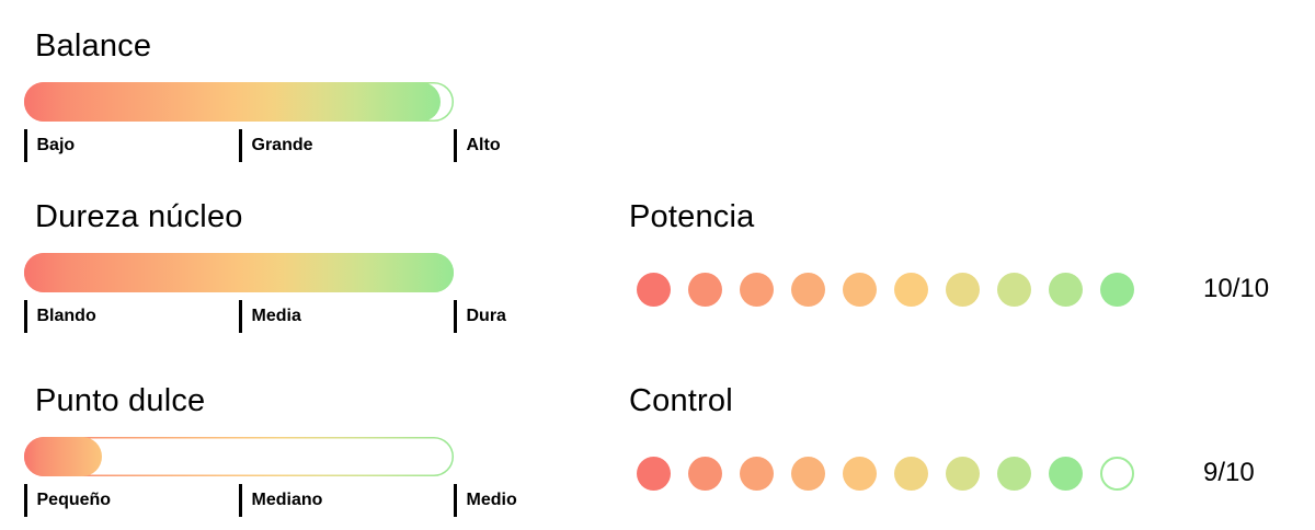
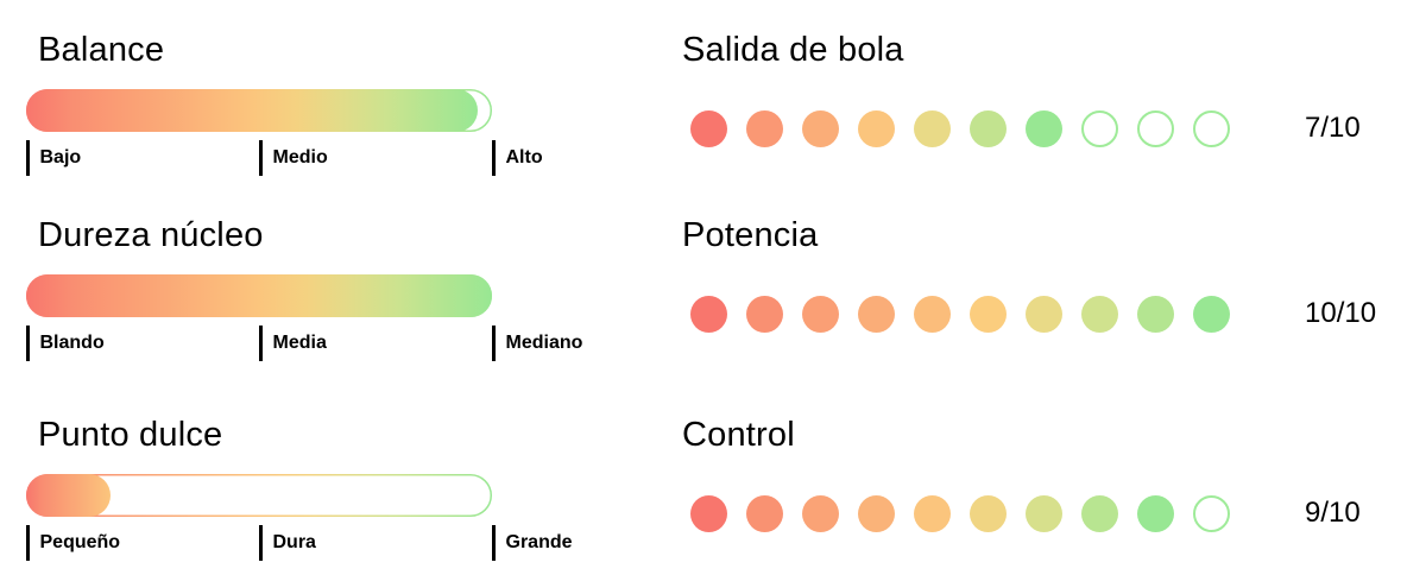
  Balance
  Bajo
- Grande
+ Medio
  Alto
  Dureza núcleo
  Blando
  Media
- Dura
+ Mediano
  Punto dulce
  Pequeño
- Mediano
+ Dura
- Medio
+ Grande
+ Salida de bola
+ 7/10
  Potencia
  10/10
  Control
  9/10
